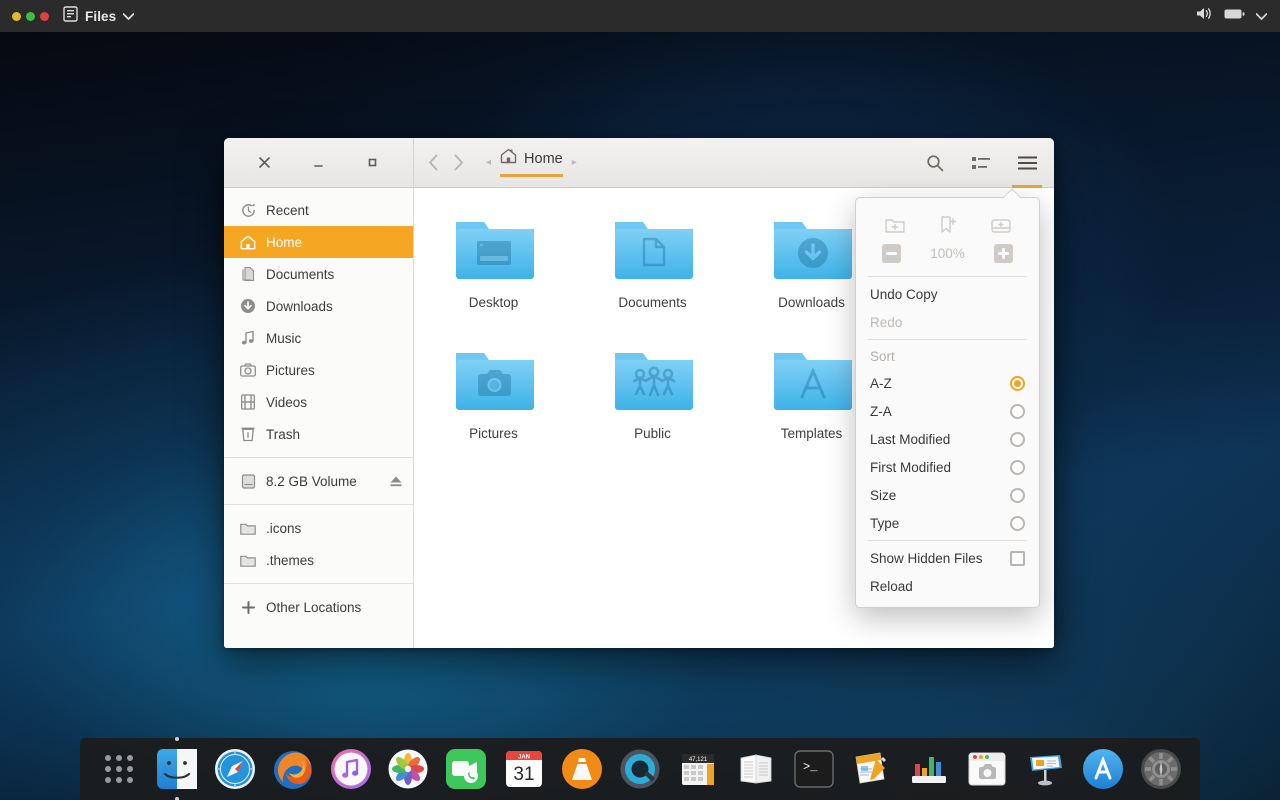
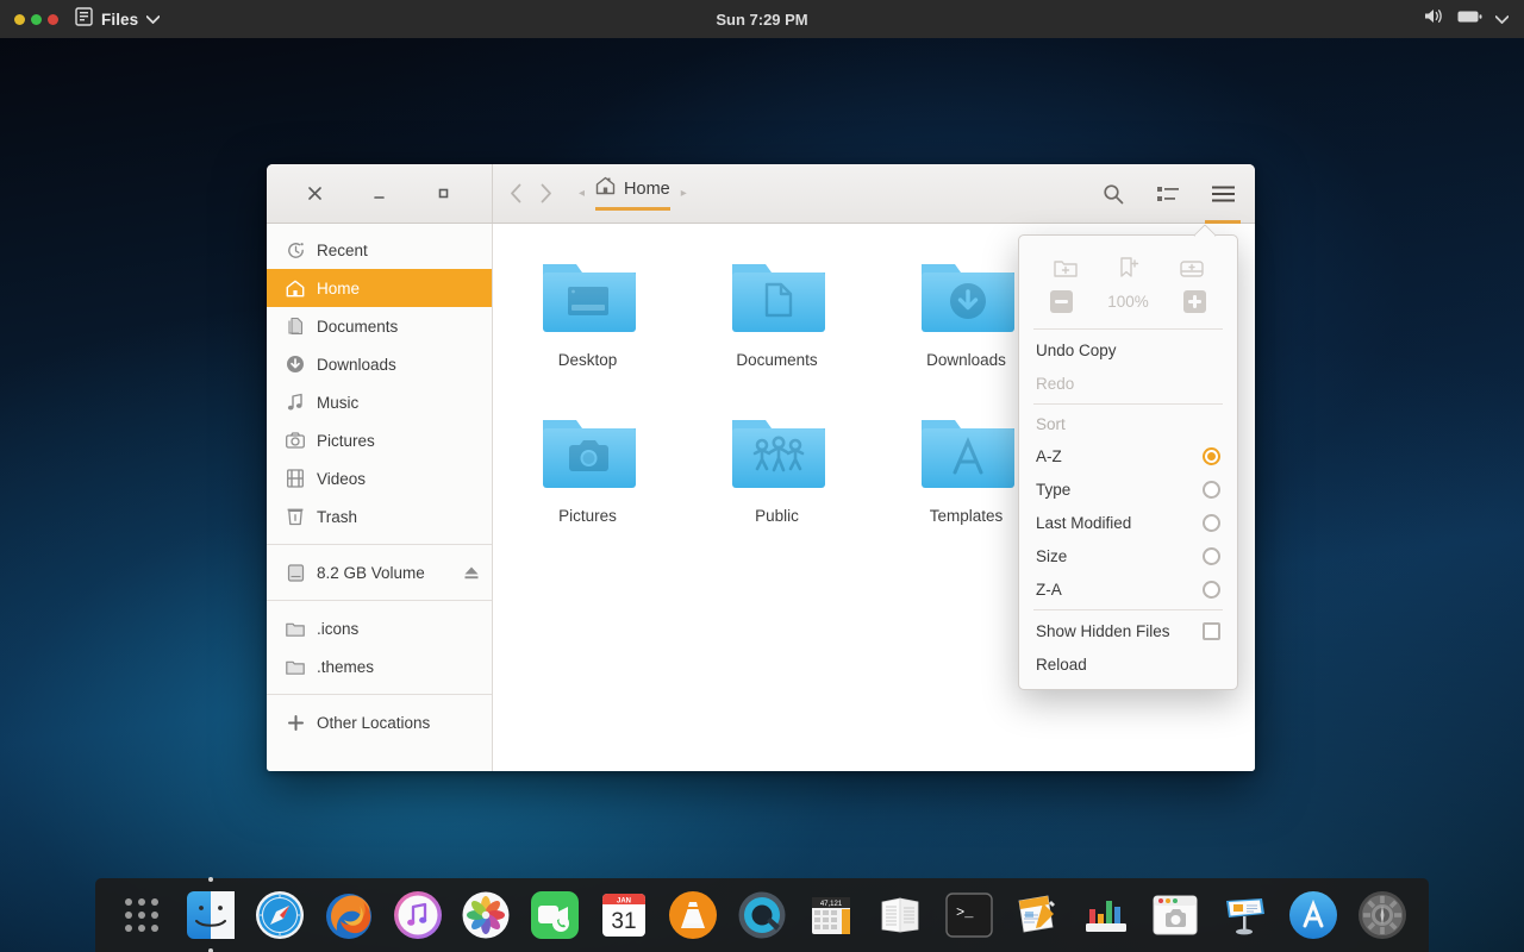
  Files
+ Sun 7:29 PM
  ◂
  Home
  ▸
  Recent
  Home
  Documents
  Downloads
  Music
  Pictures
  Videos
  Trash
  8.2 GB Volume
  .icons
  .themes
  Other Locations
  Desktop
  Documents
  Downloads
  Pictures
  Public
  Templates
  100%
  Undo Copy
  Redo
  Sort
  A-Z
- Z-A
+ Type
  Last Modified
- First Modified
  Size
- Type
+ Z-A
  Show Hidden Files
  Reload
  31
  >_
